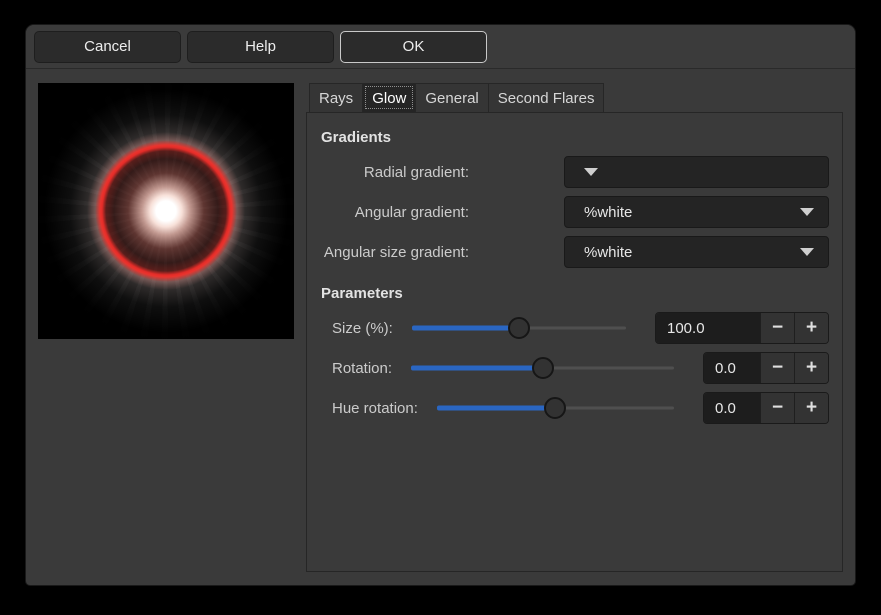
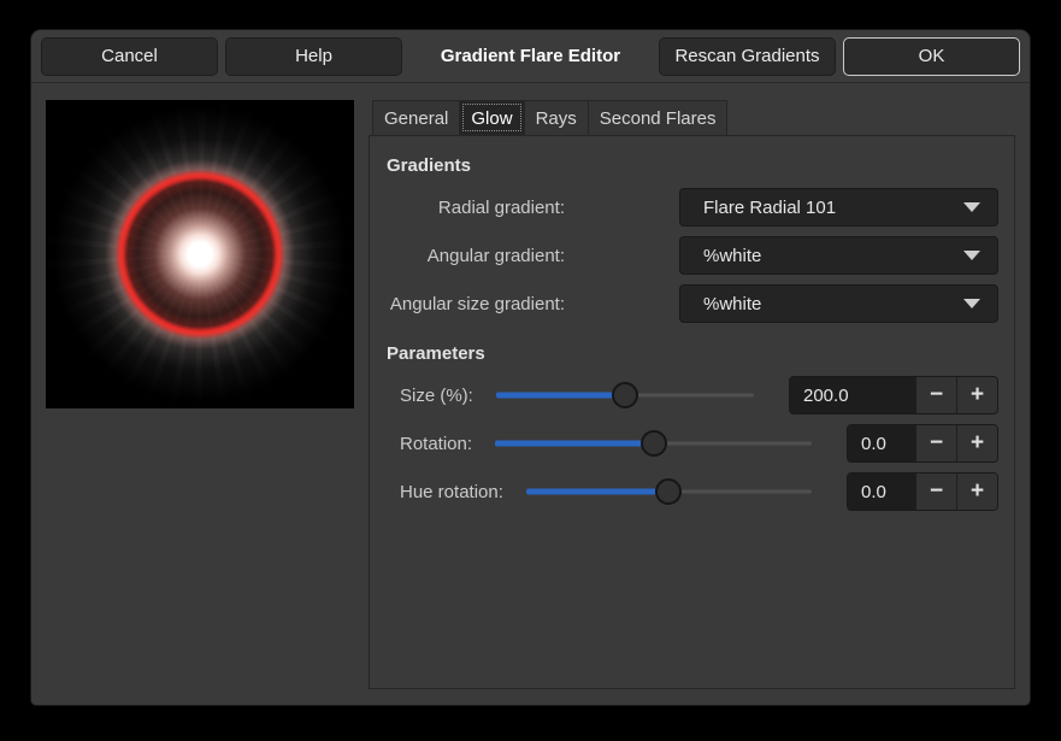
  Cancel
  Help
+ Gradient Flare Editor
+ Rescan Gradients
  OK
- Rays
+ General
  Glow
- General
+ Rays
  Second Flares
  Gradients
  Radial gradient:
+ Flare Radial 101
  Angular gradient:
  %white
  Angular size gradient:
  %white
  Parameters
  Size (%):
- 100.0
+ 200.0
  −
  +
  Rotation:
  0.0
  −
  +
  Hue rotation:
  0.0
  −
  +
